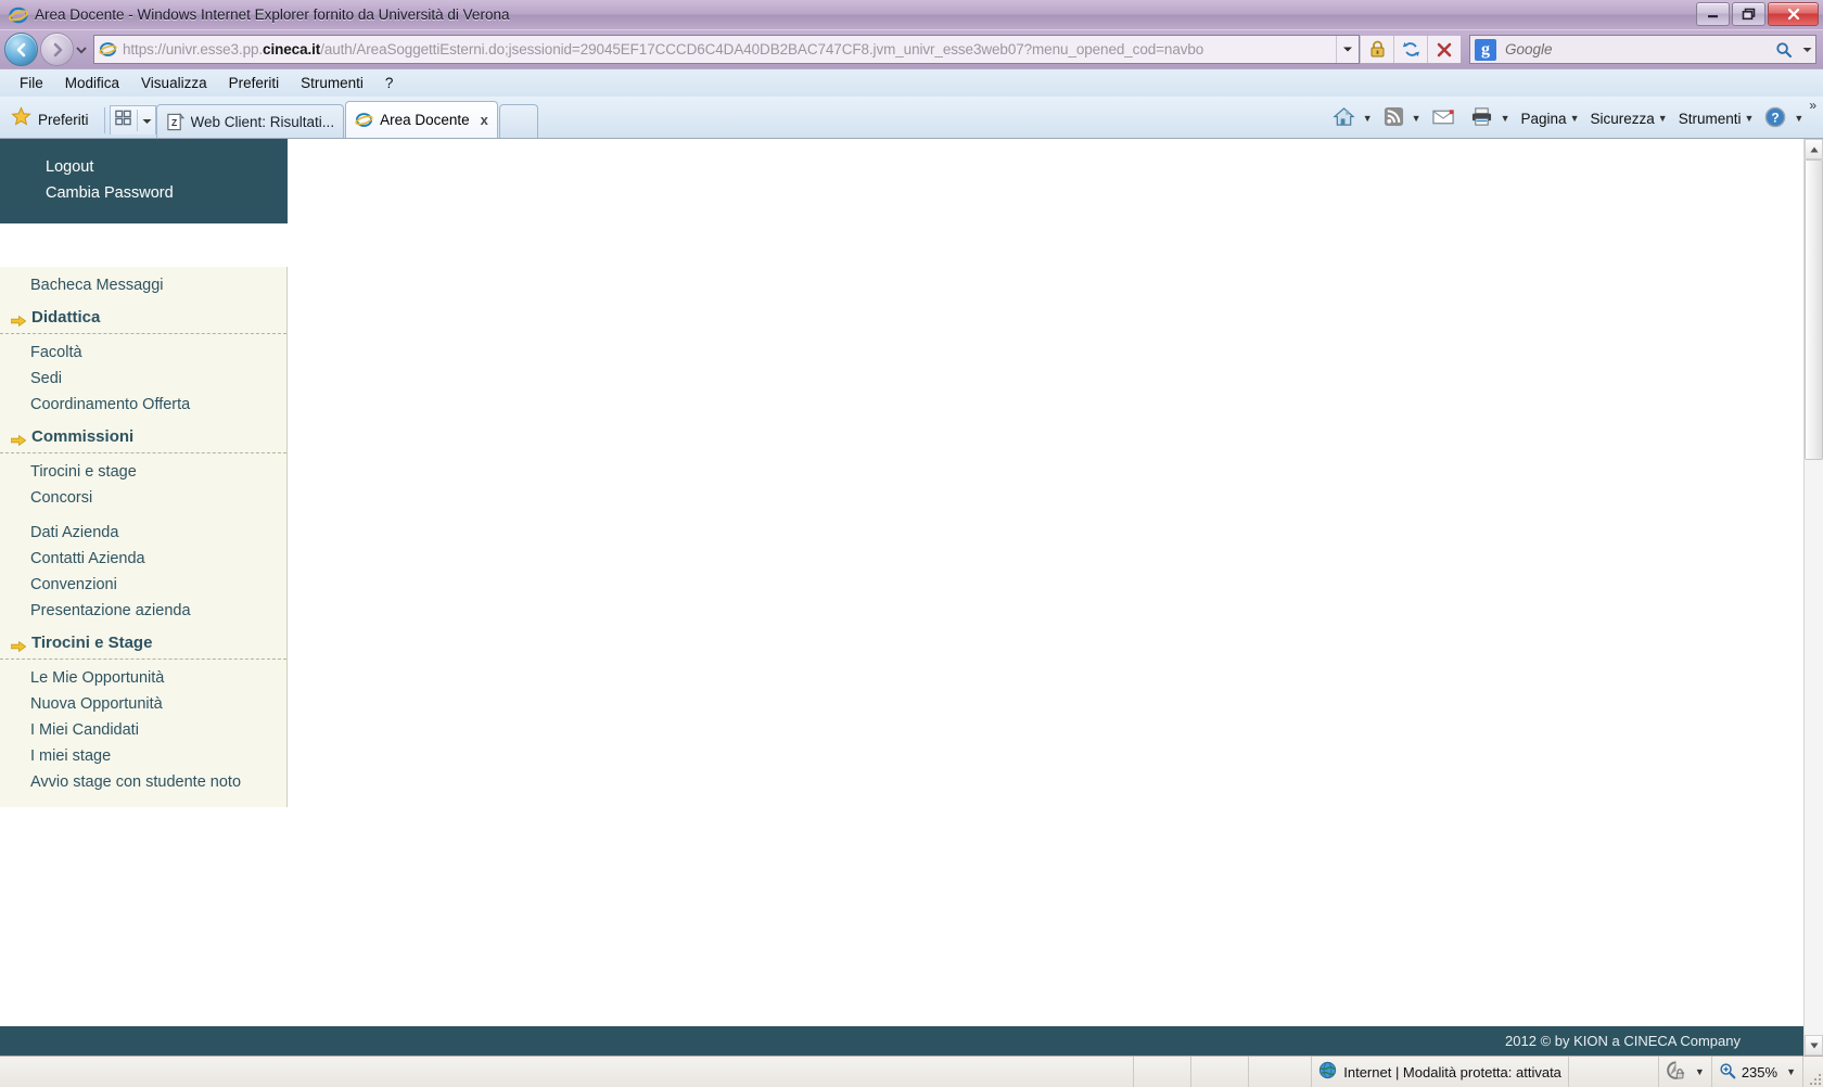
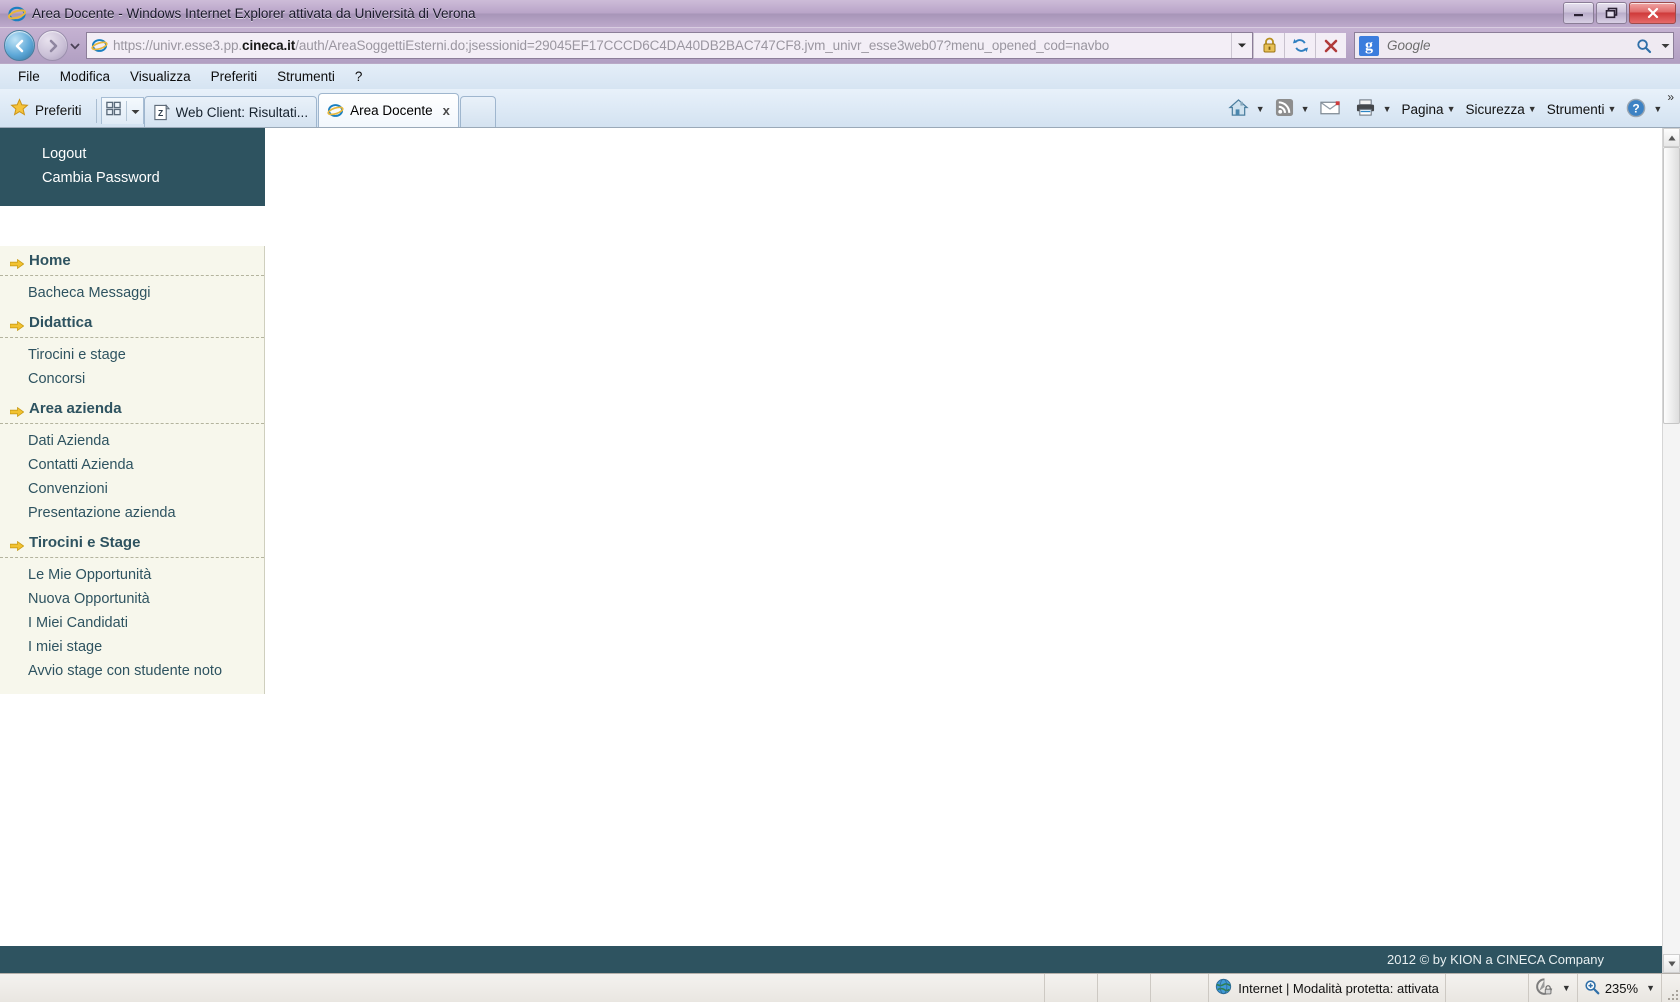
- Area Docente - Windows Internet Explorer fornito da Università di Verona
+ Area Docente - Windows Internet Explorer attivata da Università di Verona
  https://univr.esse3.pp.cineca.it/auth/AreaSoggettiEsterni.do;jsessionid=29045EF17CCCD6C4DA40DB2BAC747CF8.jvm_univr_esse3web07?menu_opened_cod=navbo
  g
  Google
  File
  Modifica
  Visualizza
  Preferiti
  Strumenti
  ?
  Preferiti
  Z
  Web Client: Risultati...
  Area Docente
  x
  ▼
  ▼
  ▼
  Pagina
  ▼
  Sicurezza
  ▼
  Strumenti
  ▼
  ?
  ▼
  »
  Logout
  Cambia Password
+ Home
  Bacheca Messaggi
  Didattica
- Facoltà
- Sedi
- Coordinamento Offerta
- Commissioni
  Tirocini e stage
  Concorsi
+ Area azienda
  Dati Azienda
  Contatti Azienda
  Convenzioni
  Presentazione azienda
  Tirocini e Stage
  Le Mie Opportunità
  Nuova Opportunità
  I Miei Candidati
  I miei stage
  Avvio stage con studente noto
  2012 © by KION a CINECA Company
  Internet | Modalità protetta: attivata
  ▼
  235%
  ▼
